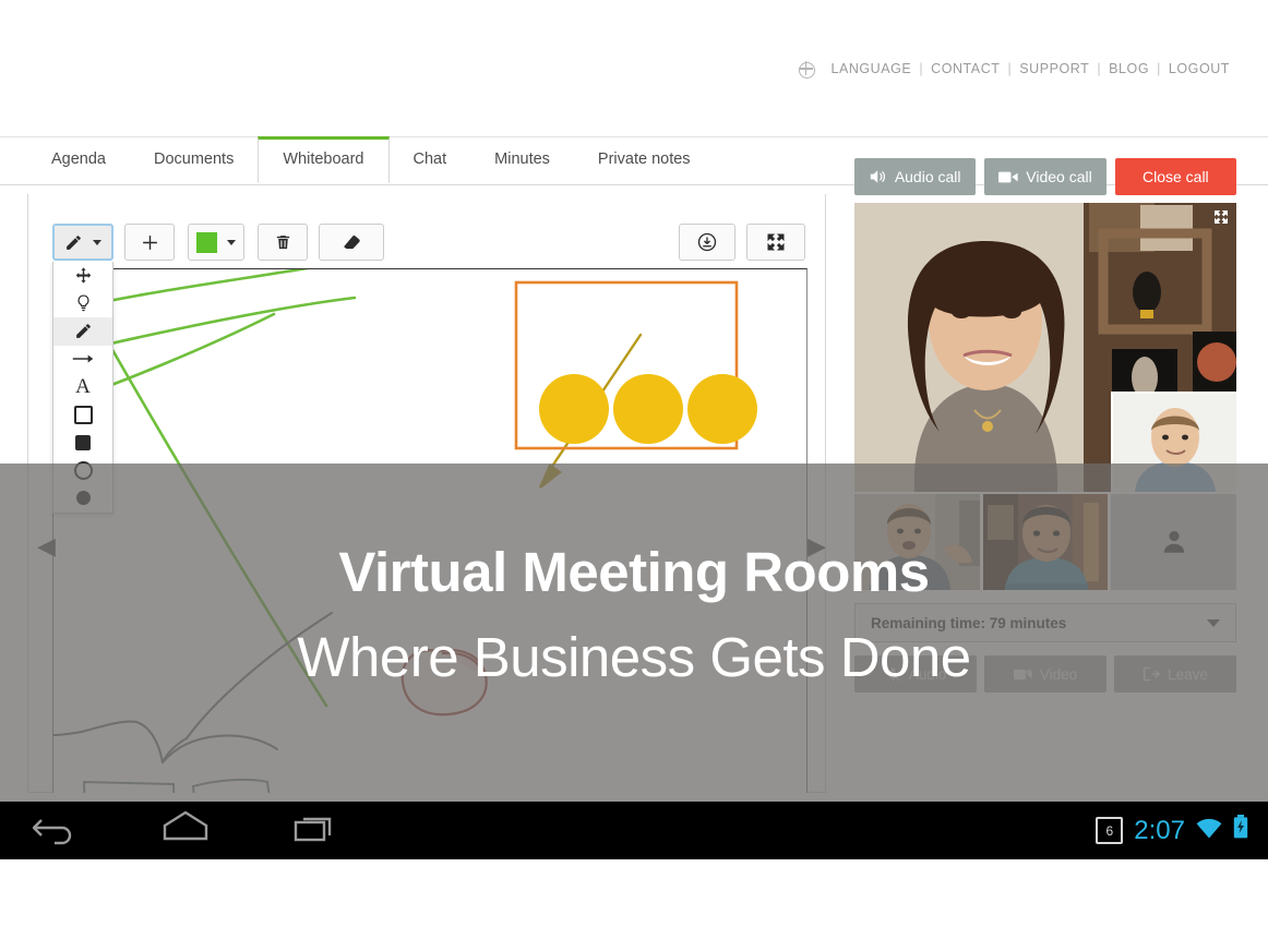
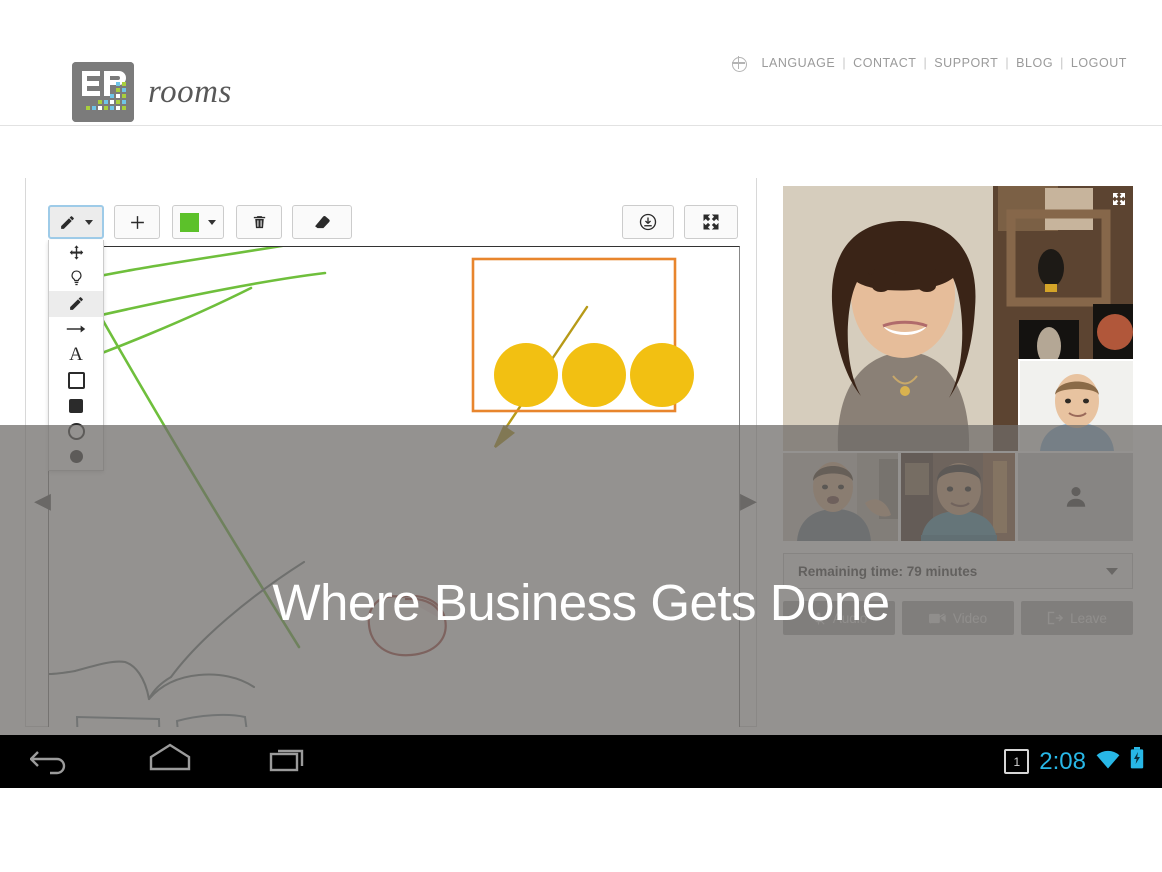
+ rooms
  LANGUAGE
  |
  CONTACT
  |
  SUPPORT
  |
  BLOG
  |
  LOGOUT
- Agenda
- Documents
- Whiteboard
- Chat
- Minutes
- Private notes
  A
  ◀
  ▶
- Audio call
- Video call
- Close call
  Remaining time: 79 minutes
  Audio
- Virtual Meeting Rooms
  Where Business Gets Done
- 6
+ 1
- 2:07
+ 2:08
